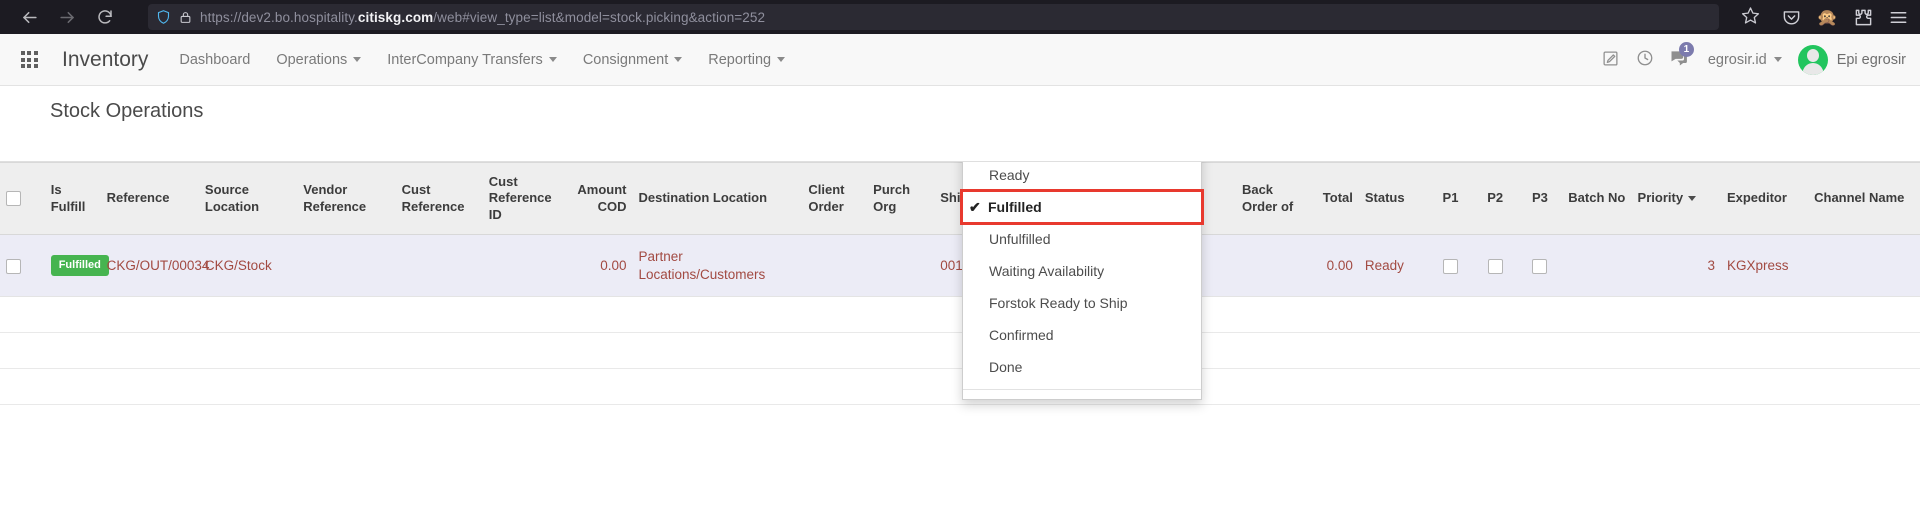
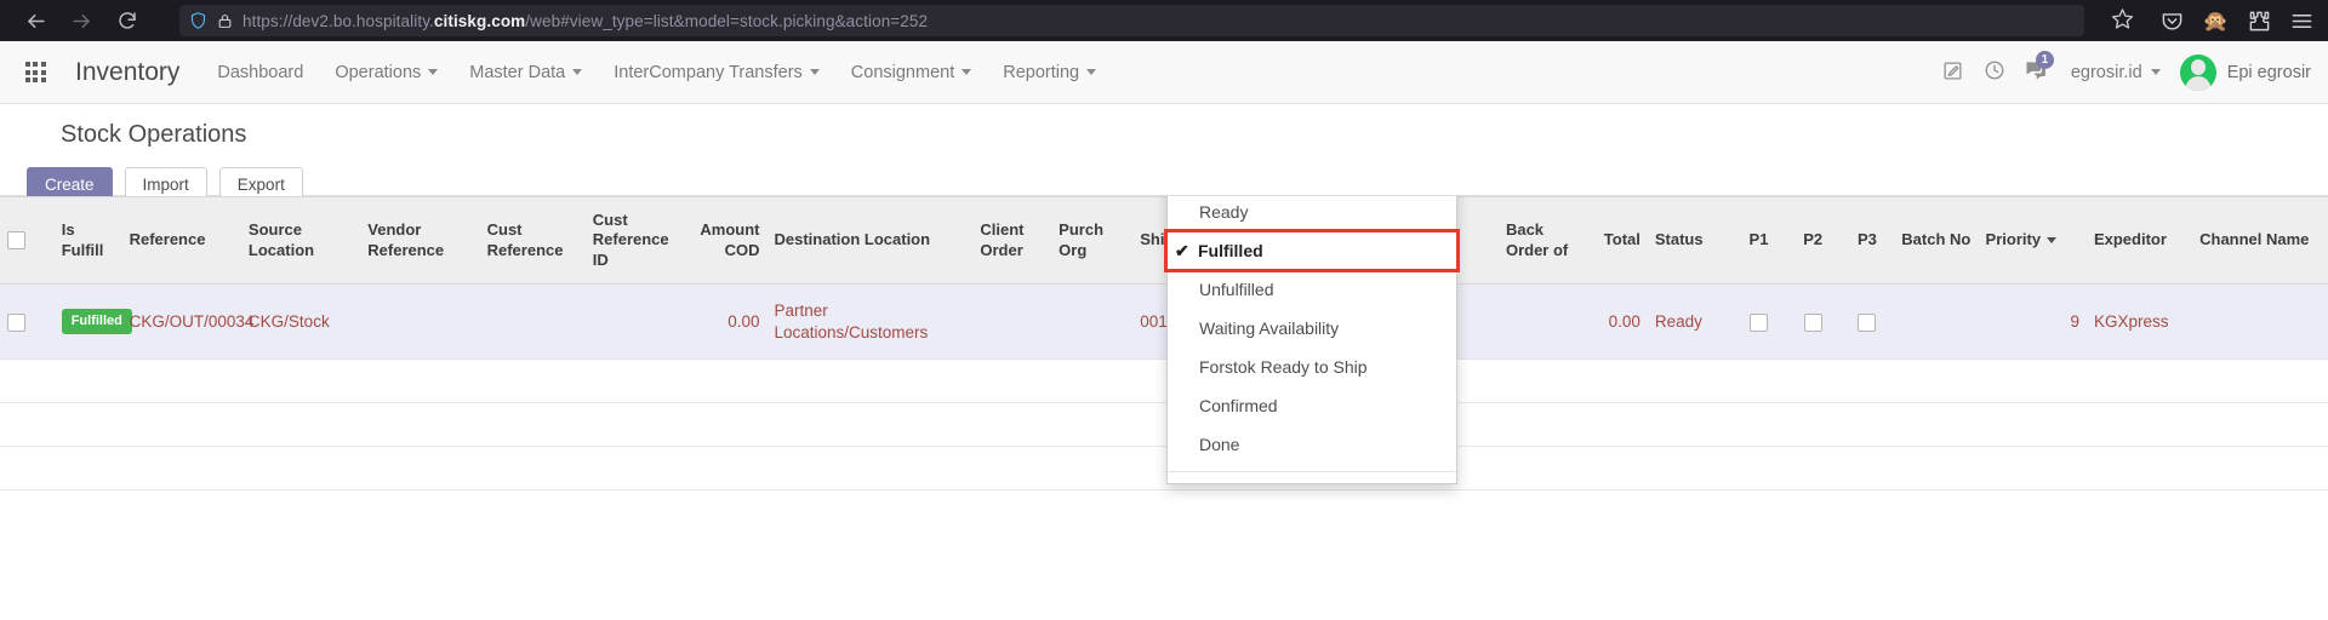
  https://dev2.bo.hospitality.citiskg.com/web#view_type=list&model=stock.picking&action=252
  🙊
  Inventory
  Dashboard
  Operations
+ Master Data
  InterCompany Transfers
  Consignment
  Reporting
  1
  egrosir.id
  Epi egrosir
  Stock Operations
+ Create
+ Import
+ Export
  	Is Fulfill	Reference	Source Location	Vendor Reference	Cust Reference	Cust Reference ID	Amount COD	Destination Location	Client Order	Purch Org	Shi	Back Order of	Total	Status	P1	P2	P3	Batch No	Priority	Expeditor	Channel Name
- 	Fulfilled	CKG/OUT/0003	CKG/Stock				0.00	Partner Locations/Customers			001		0.00	Ready					3	KGXpress
+ 	Fulfilled	CKG/OUT/0003	CKG/Stock				0.00	Partner Locations/Customers			001		0.00	Ready					9	KGXpress
  Ready
  ✔
  Fulfilled
  Unfulfilled
  Waiting Availability
  Forstok Ready to Ship
  Confirmed
  Done
